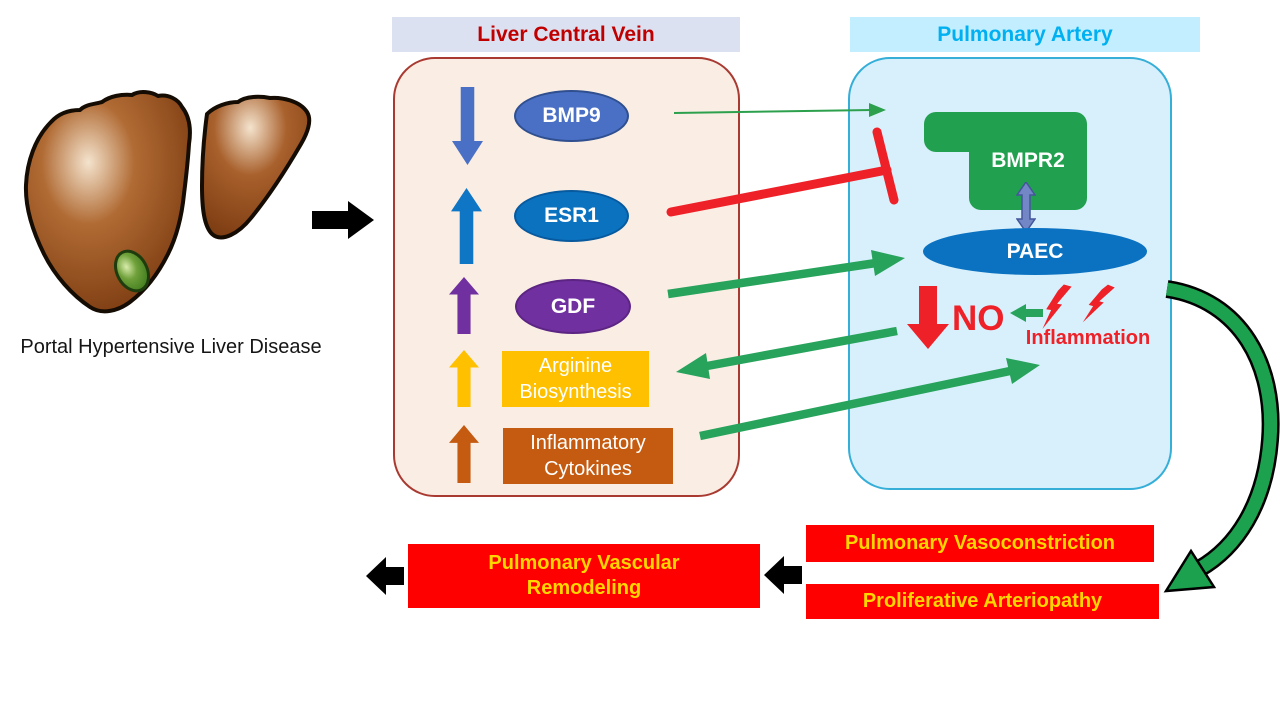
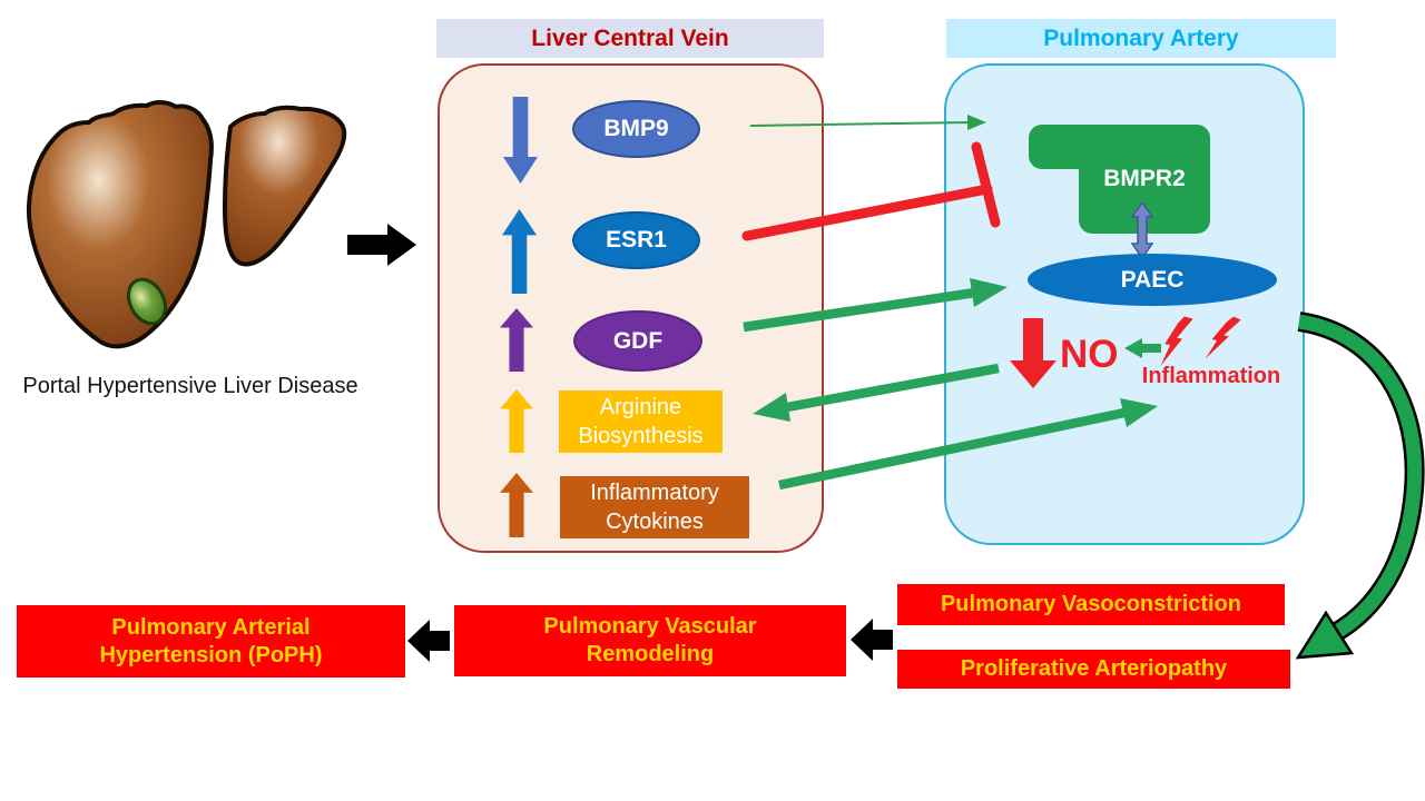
  Portal Hypertensive Liver Disease
  Liver Central Vein
  Pulmonary Artery
  BMP9
  ESR1
  GDF
  Arginine Biosynthesis
  Inflammatory Cytokines
  BMPR2
  PAEC
  NO
  Inflammation
  Pulmonary Vasoconstriction
  Proliferative Arteriopathy
  Pulmonary Vascular Remodeling
+ Pulmonary Arterial Hypertension (PoPH)
